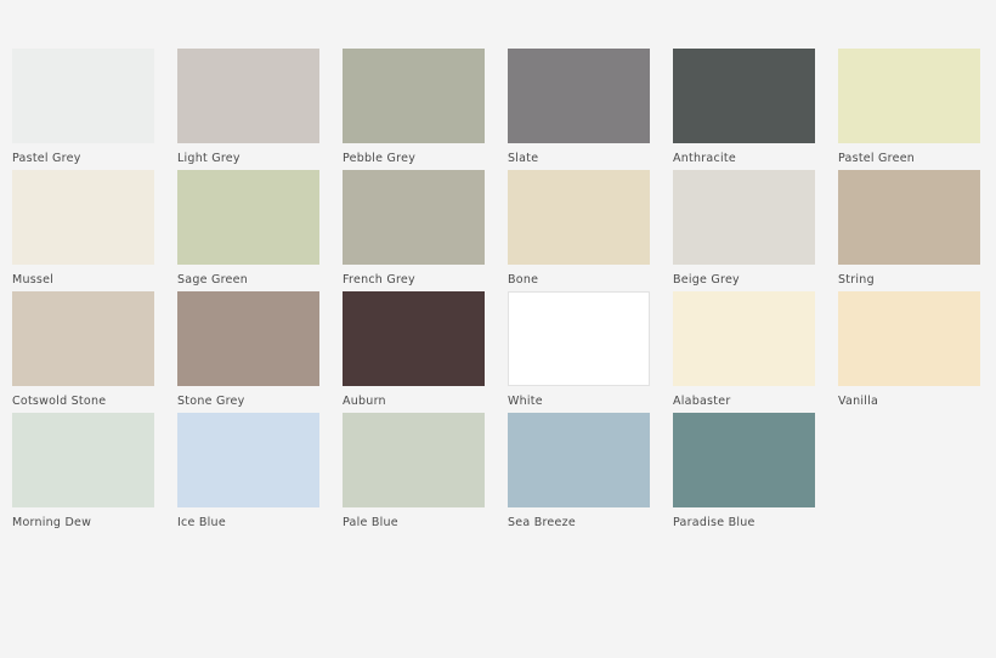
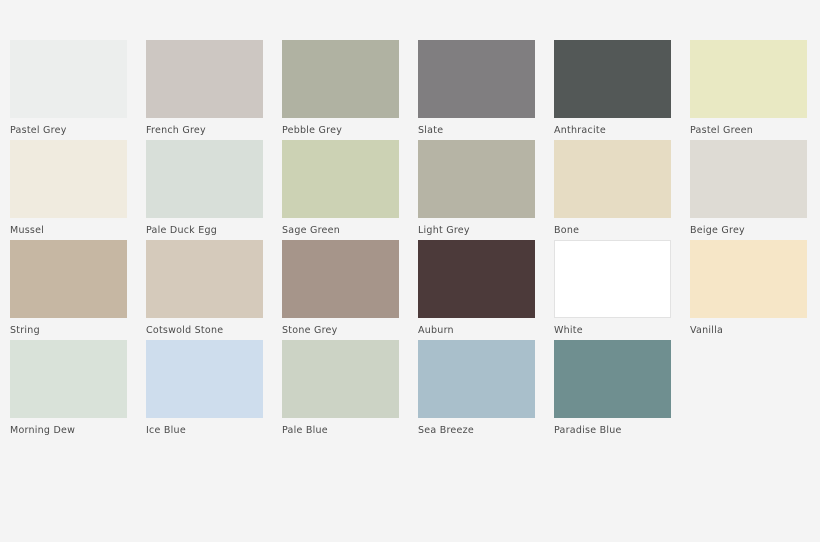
  Pastel Grey
- Light Grey
+ French Grey
  Pebble Grey
  Slate
  Anthracite
  Pastel Green
  Mussel
+ Pale Duck Egg
  Sage Green
- French Grey
+ Light Grey
  Bone
  Beige Grey
  String
  Cotswold Stone
  Stone Grey
  Auburn
  White
- Alabaster
  Vanilla
  Morning Dew
  Ice Blue
  Pale Blue
  Sea Breeze
  Paradise Blue
